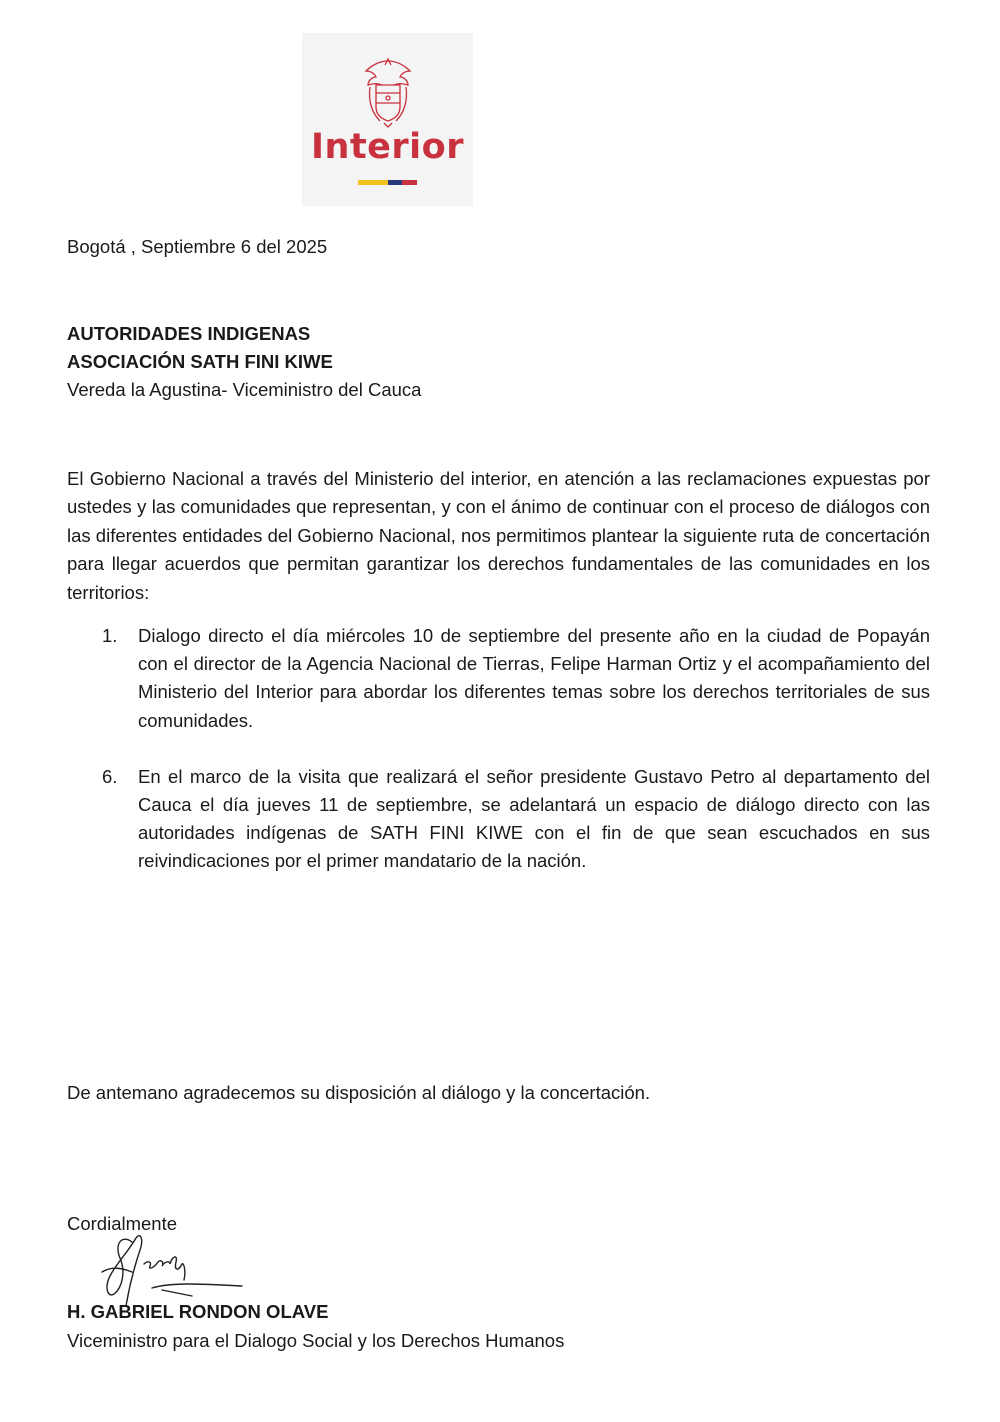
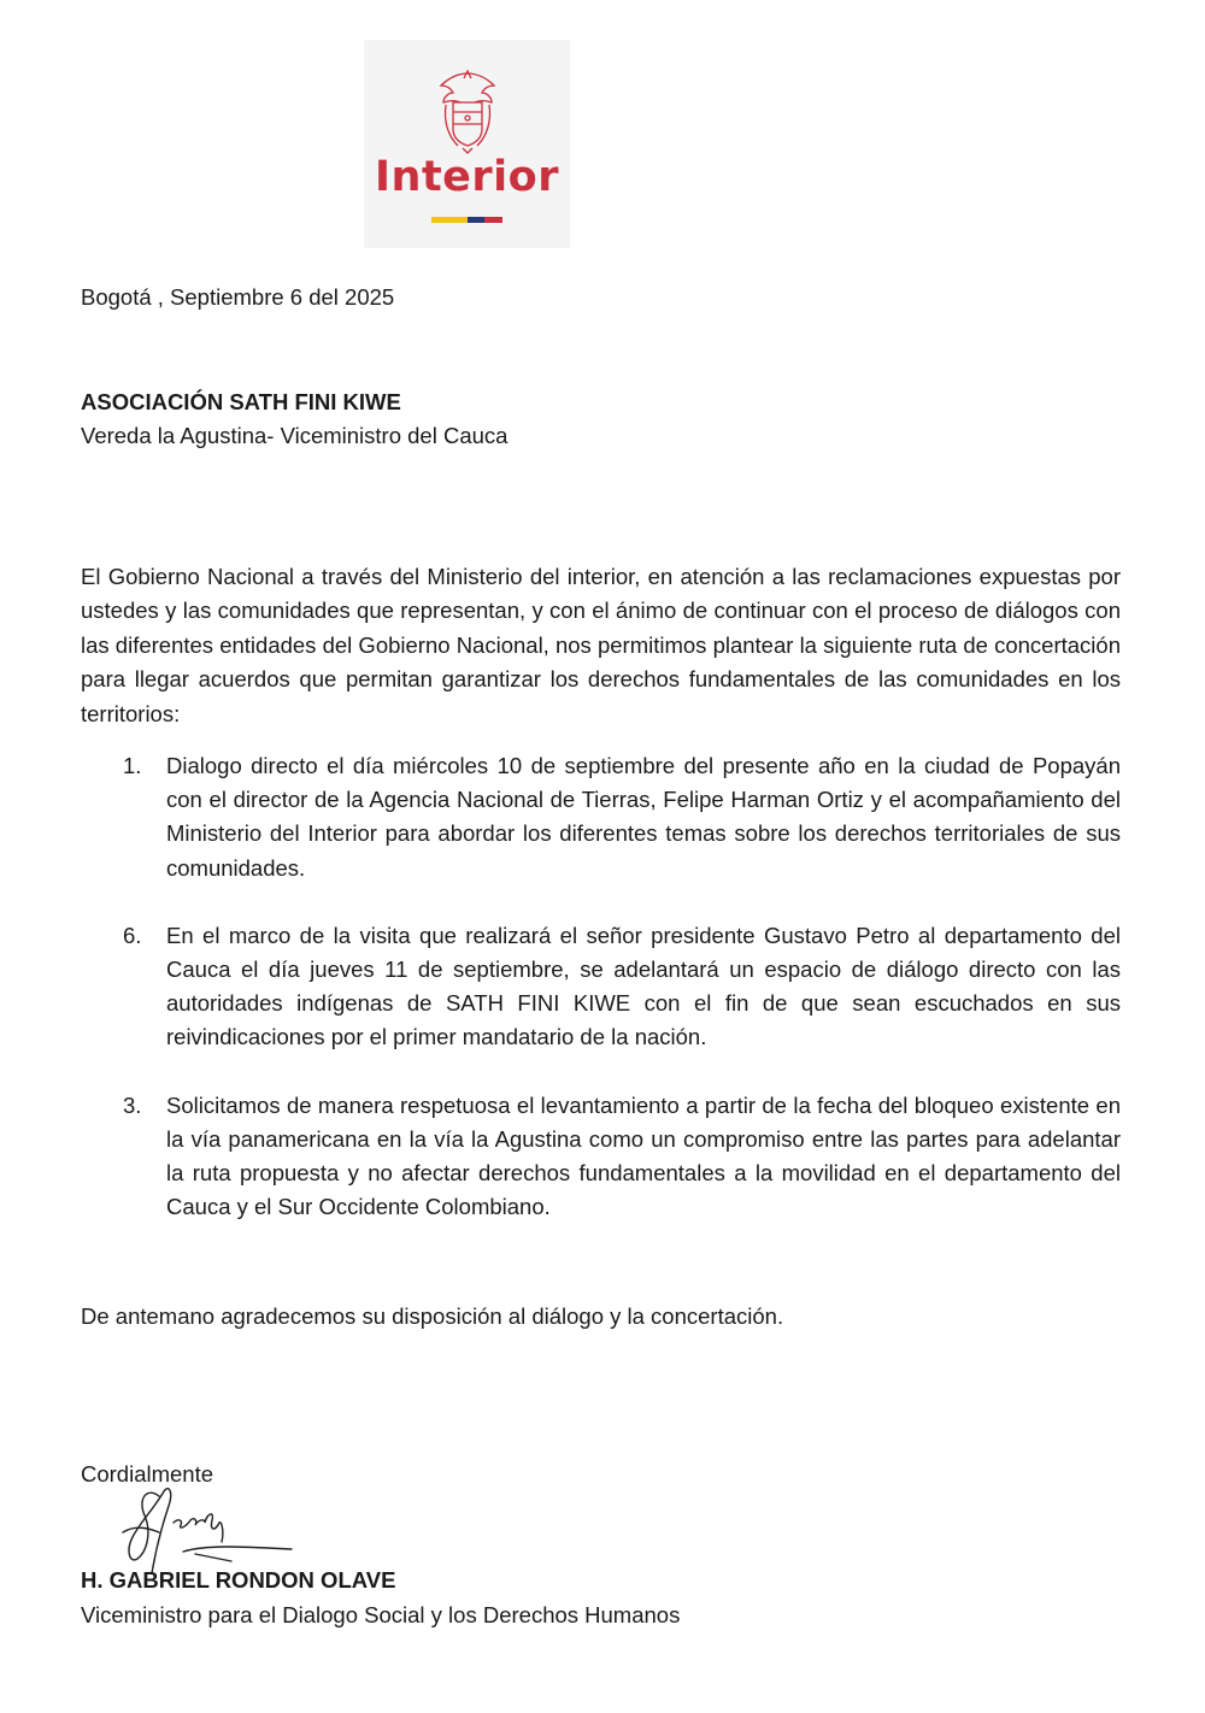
  Interior
  Bogotá , Septiembre 6 del 2025
- AUTORIDADES INDIGENAS
  ASOCIACIÓN SATH FINI KIWE
  Vereda la Agustina- Viceministro del Cauca
  El Gobierno Nacional a través del Ministerio del interior, en atención a las reclamaciones expuestas por ustedes y las comunidades que representan, y con el ánimo de continuar con el proceso de diálogos con las diferentes entidades del Gobierno Nacional, nos permitimos plantear la siguiente ruta de concertación para llegar acuerdos que permitan garantizar los derechos fundamentales de las comunidades en los territorios:
  1.
  Dialogo directo el día miércoles 10 de septiembre del presente año en la ciudad de Popayán con el director de la Agencia Nacional de Tierras, Felipe Harman Ortiz y el acompañamiento del Ministerio del Interior para abordar los diferentes temas sobre los derechos territoriales de sus comunidades.
  6.
  En el marco de la visita que realizará el señor presidente Gustavo Petro al departamento del Cauca el día jueves 11 de septiembre, se adelantará un espacio de diálogo directo con las autoridades indígenas de SATH FINI KIWE con el fin de que sean escuchados en sus reivindicaciones por el primer mandatario de la nación.
+ 3.
+ Solicitamos de manera respetuosa el levantamiento a partir de la fecha del bloqueo existente en la vía panamericana en la vía la Agustina como un compromiso entre las partes para adelantar la ruta propuesta y no afectar derechos fundamentales a la movilidad en el departamento del Cauca y el Sur Occidente Colombiano.
  De antemano agradecemos su disposición al diálogo y la concertación.
  Cordialmente
  H. GABRIEL RONDON OLAVE
  Viceministro para el Dialogo Social y los Derechos Humanos
